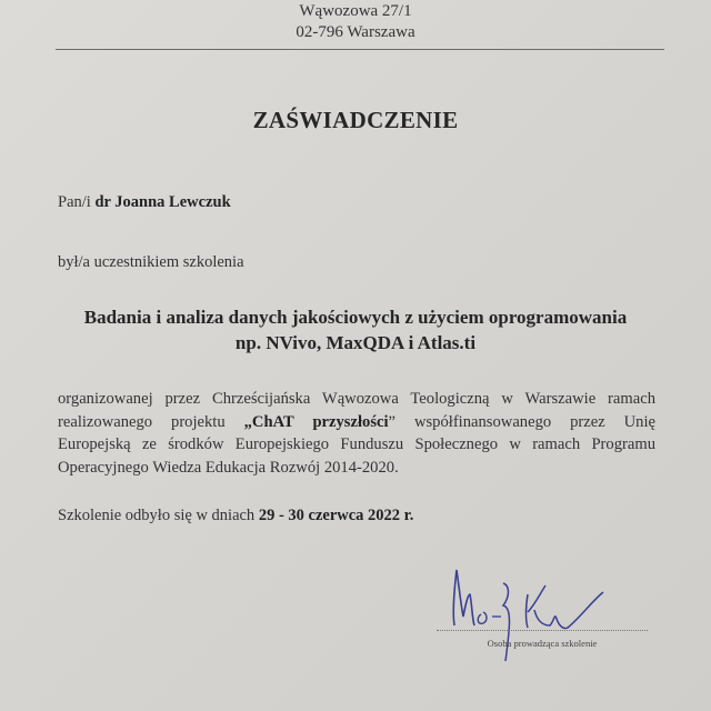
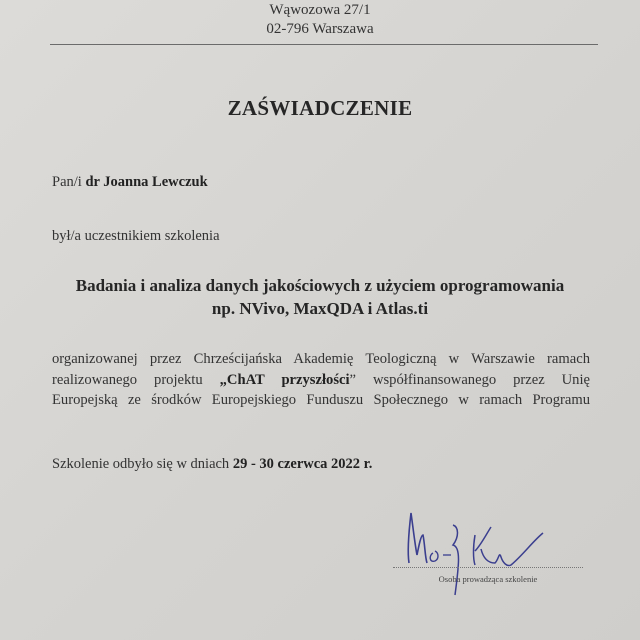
  Wąwozowa 27/1
  02-796 Warszawa
  ZAŚWIADCZENIE
  Pan/i dr Joanna Lewczuk
  był/a uczestnikiem szkolenia
  Badania i analiza danych jakościowych z użyciem oprogramowania
  np. NVivo, MaxQDA i Atlas.ti
- organizowanej przez Chrześcijańska Wąwozowa Teologiczną w Warszawie ramach
+ organizowanej przez Chrześcijańska Akademię Teologiczną w Warszawie ramach
  realizowanego projektu „ChAT przyszłości” współfinansowanego przez Unię
  Europejską ze środków Europejskiego Funduszu Społecznego w ramach Programu
- Operacyjnego Wiedza Edukacja Rozwój 2014-2020.
  Szkolenie odbyło się w dniach 29 - 30 czerwca 2022 r.
  Osoba prowadząca szkolenie
